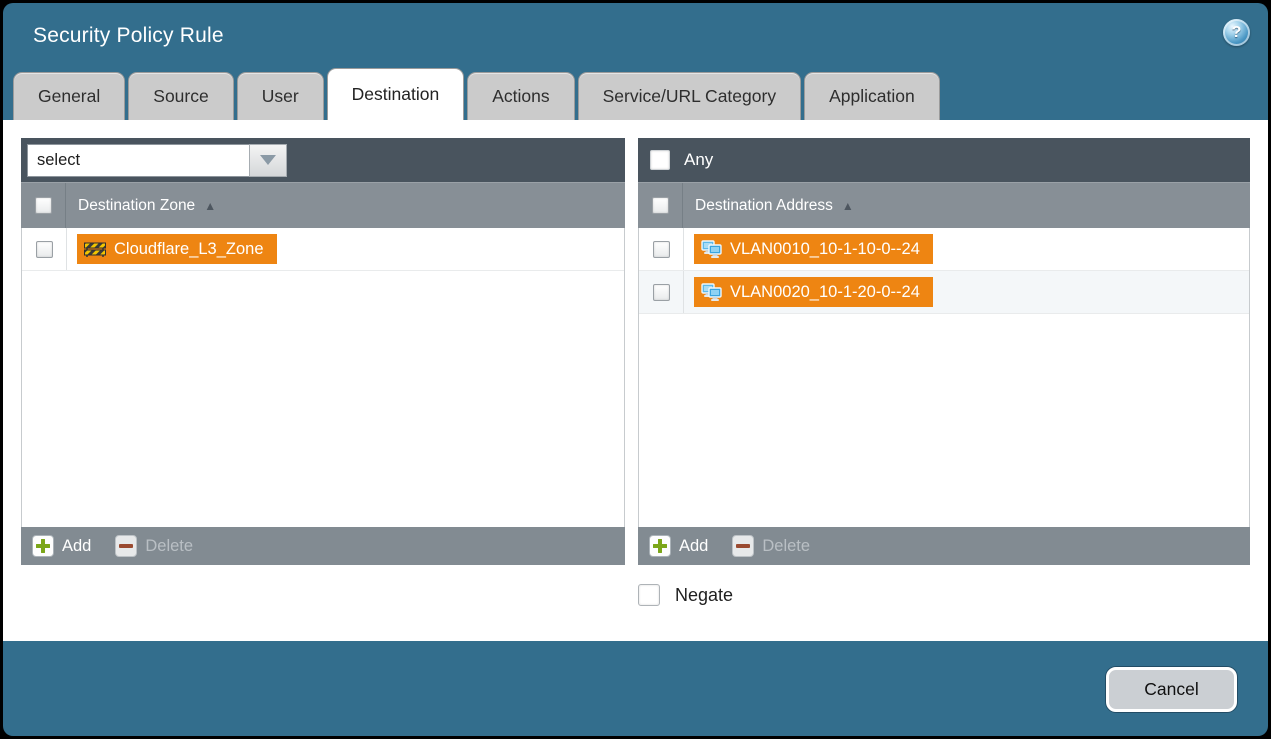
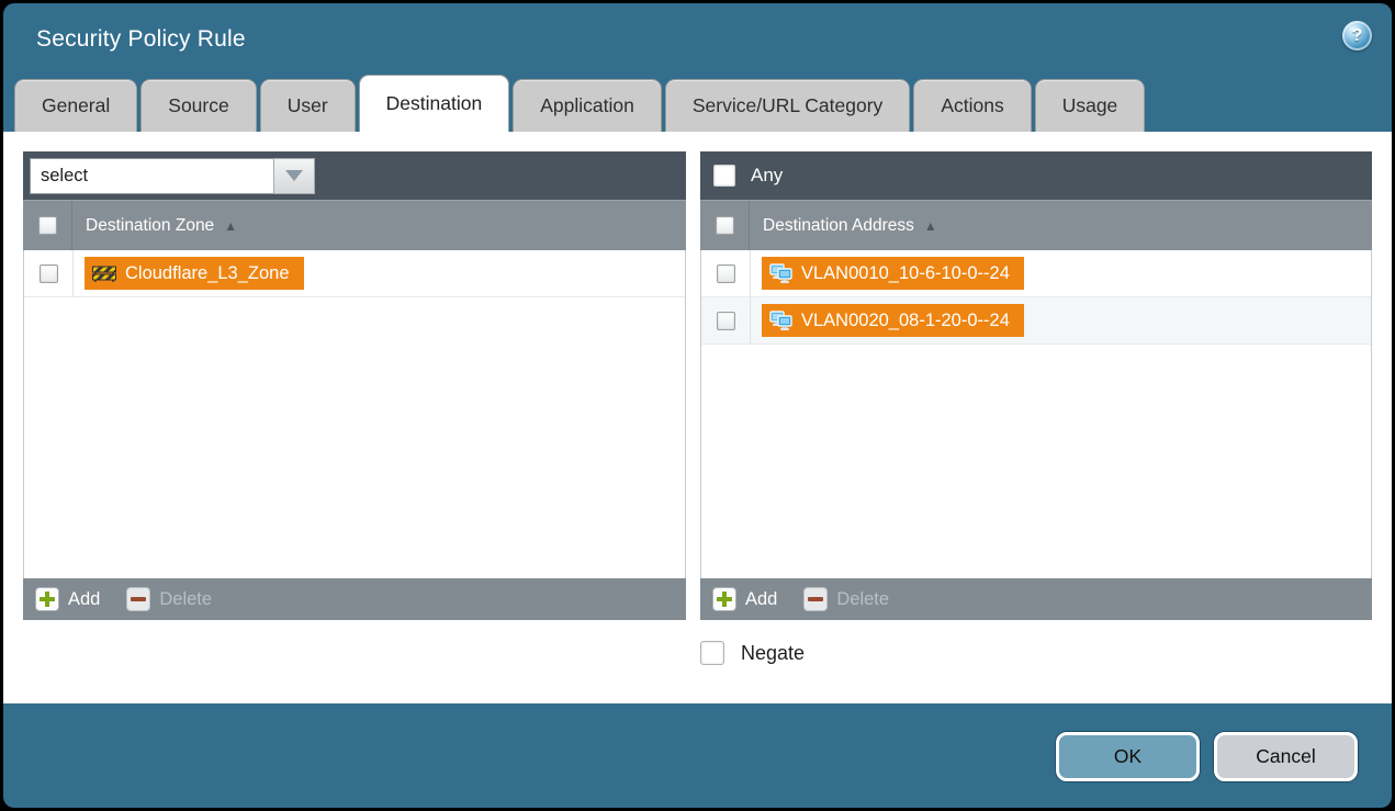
  Security Policy Rule
  ?
  General
  Source
  User
  Destination
- Actions
+ Application
  Service/URL Category
- Application
+ Actions
+ Usage
  select
  Destination Zone
  ▲
  Cloudflare_L3_Zone
  Add
  Delete
  Any
  Destination Address
  ▲
- VLAN0010_10-1-10-0--24
+ VLAN0010_10-6-10-0--24
- VLAN0020_10-1-20-0--24
+ VLAN0020_08-1-20-0--24
  Add
  Delete
  Negate
+ OK
  Cancel
